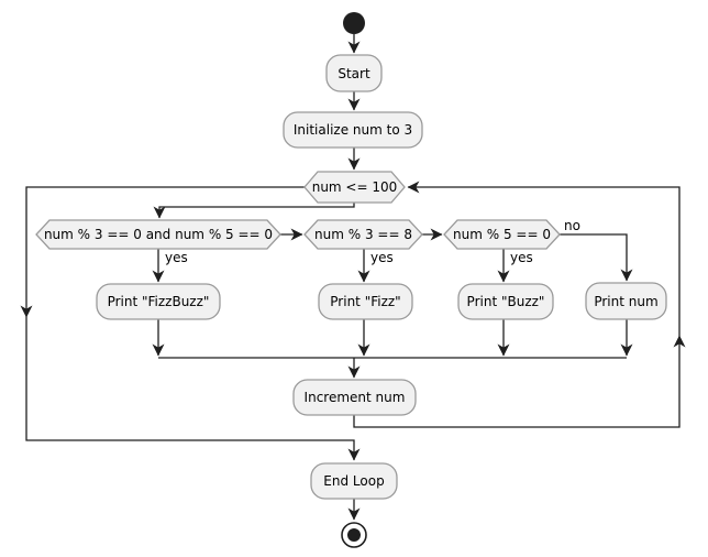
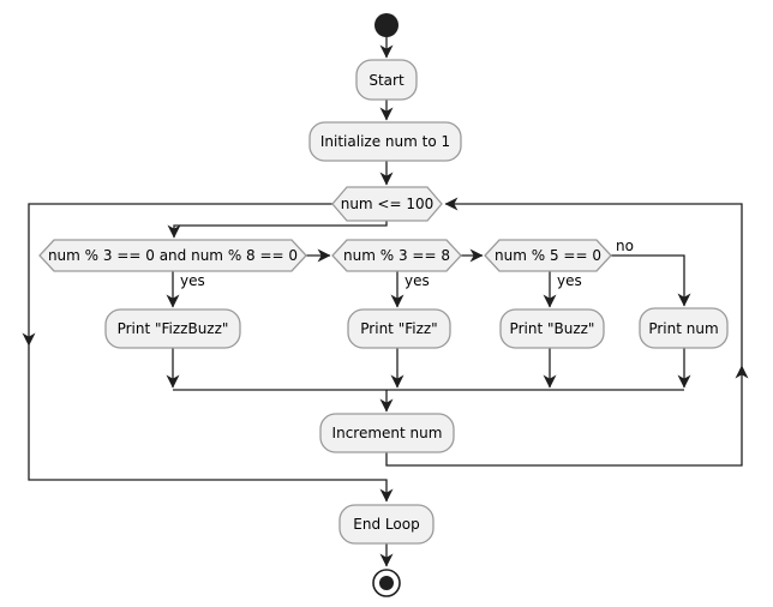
  Start
- Initialize num to 3
+ Initialize num to 1
  num <= 100
- num % 3 == 0 and num % 5 == 0
+ num % 3 == 0 and num % 8 == 0
  num % 3 == 8
  num % 5 == 0
  Print "FizzBuzz"
  Print "Fizz"
  Print "Buzz"
  Print num
  Increment num
  End Loop
  yes
  yes
  yes
  no
